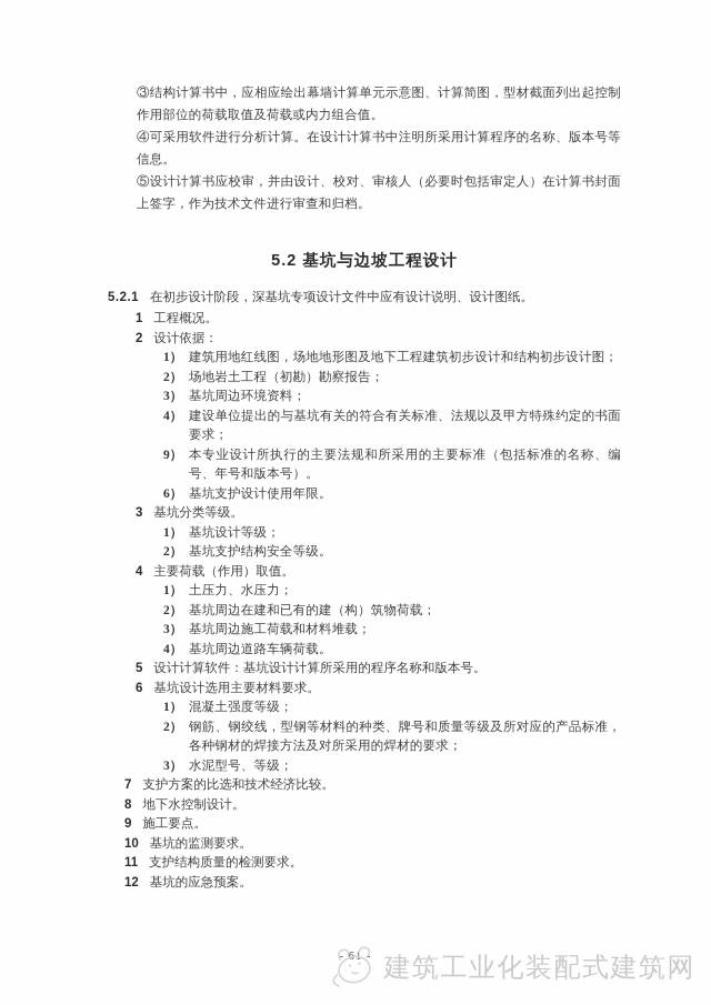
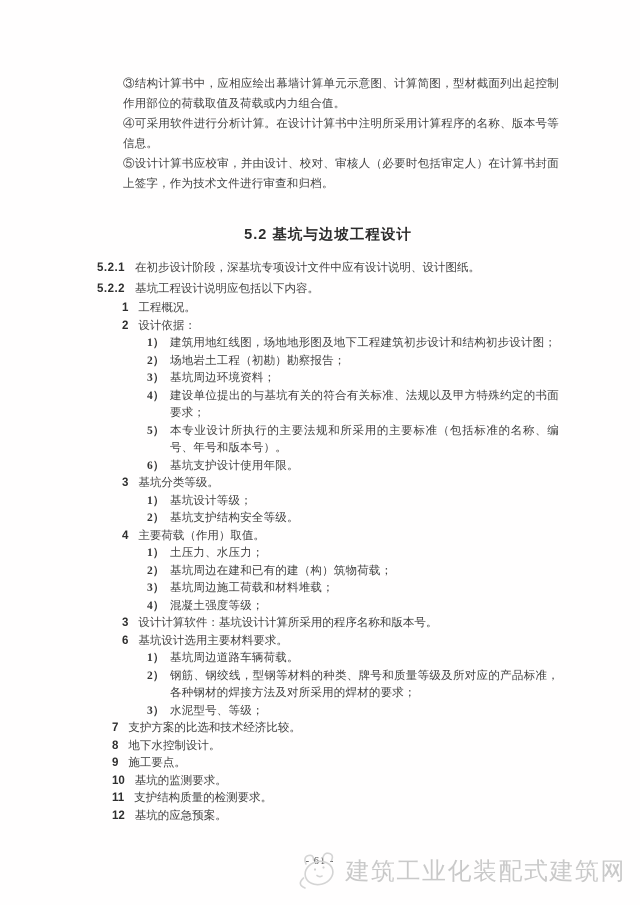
  ③结构计算书中，应相应绘出幕墙计算单元示意图、计算简图，型材截面列出起控制作用部位的荷载取值及荷载或内力组合值。
  ④可采用软件进行分析计算。在设计计算书中注明所采用计算程序的名称、版本号等信息。
  ⑤设计计算书应校审，并由设计、校对、审核人（必要时包括审定人）在计算书封面上签字，作为技术文件进行审查和归档。
  5.2 基坑与边坡工程设计
  5.2.1
  在初步设计阶段，深基坑专项设计文件中应有设计说明、设计图纸。
+ 5.2.2
+ 基坑工程设计说明应包括以下内容。
  1 工程概况。
  2 设计依据：
  1）
  建筑用地红线图，场地地形图及地下工程建筑初步设计和结构初步设计图；
  2）
  场地岩土工程（初勘）勘察报告；
  3）
  基坑周边环境资料；
  4）
  建设单位提出的与基坑有关的符合有关标准、法规以及甲方特殊约定的书面要求；
- 9）
+ 5）
  本专业设计所执行的主要法规和所采用的主要标准（包括标准的名称、编号、年号和版本号）。
  6）
  基坑支护设计使用年限。
  3 基坑分类等级。
  1）
  基坑设计等级；
  2）
  基坑支护结构安全等级。
  4 主要荷载（作用）取值。
  1）
  土压力、水压力；
  2）
  基坑周边在建和已有的建（构）筑物荷载；
  3）
  基坑周边施工荷载和材料堆载；
  4）
- 基坑周边道路车辆荷载。
+ 混凝土强度等级；
- 5 设计计算软件：基坑设计计算所采用的程序名称和版本号。
+ 3 设计计算软件：基坑设计计算所采用的程序名称和版本号。
  6 基坑设计选用主要材料要求。
  1）
- 混凝土强度等级；
+ 基坑周边道路车辆荷载。
  2）
  钢筋、钢绞线，型钢等材料的种类、牌号和质量等级及所对应的产品标准，各种钢材的焊接方法及对所采用的焊材的要求；
  3）
  水泥型号、等级；
  7 支护方案的比选和技术经济比较。
  8 地下水控制设计。
  9 施工要点。
  10 基坑的监测要求。
  11 支护结构质量的检测要求。
  12 基坑的应急预案。
  建筑工业化装配式建筑网
